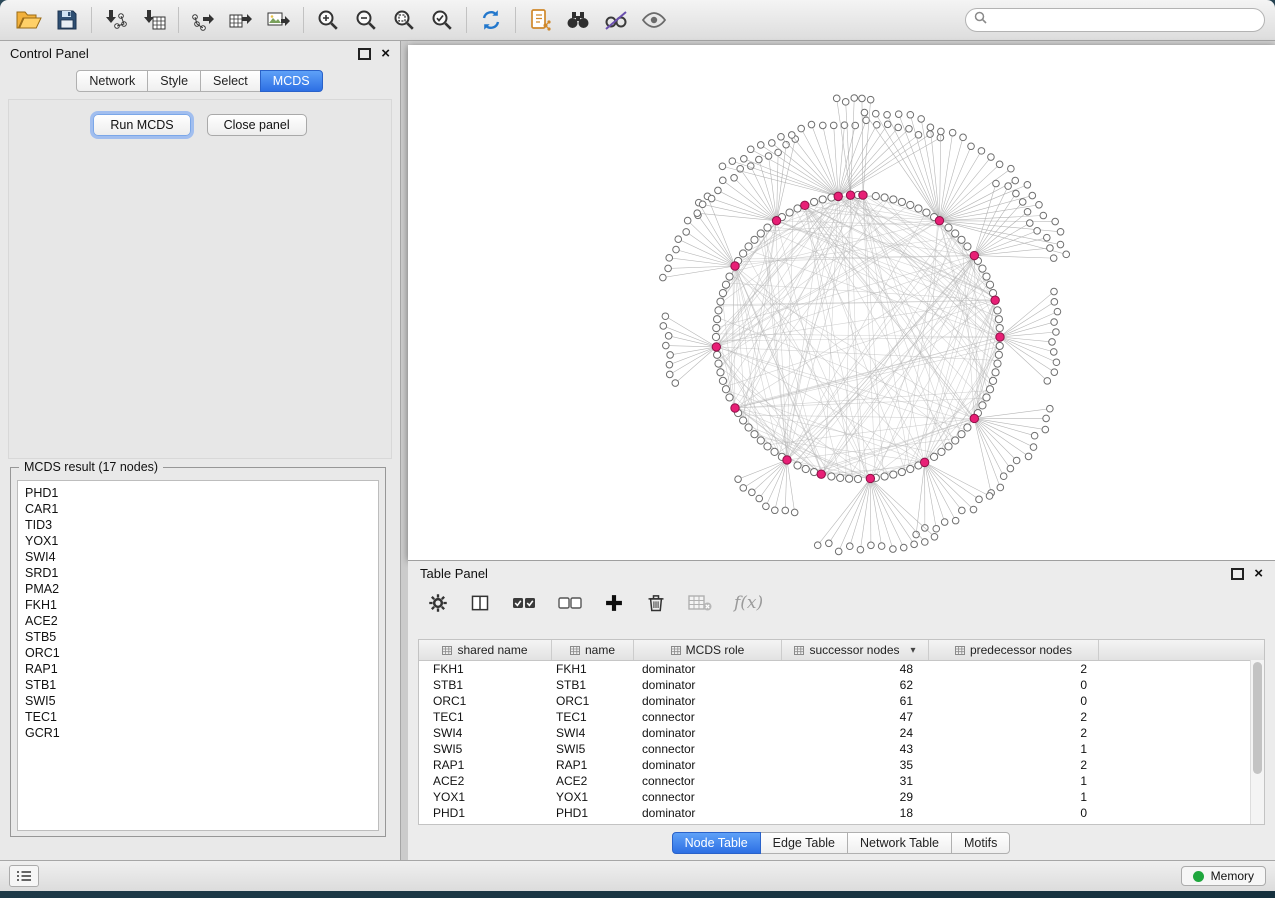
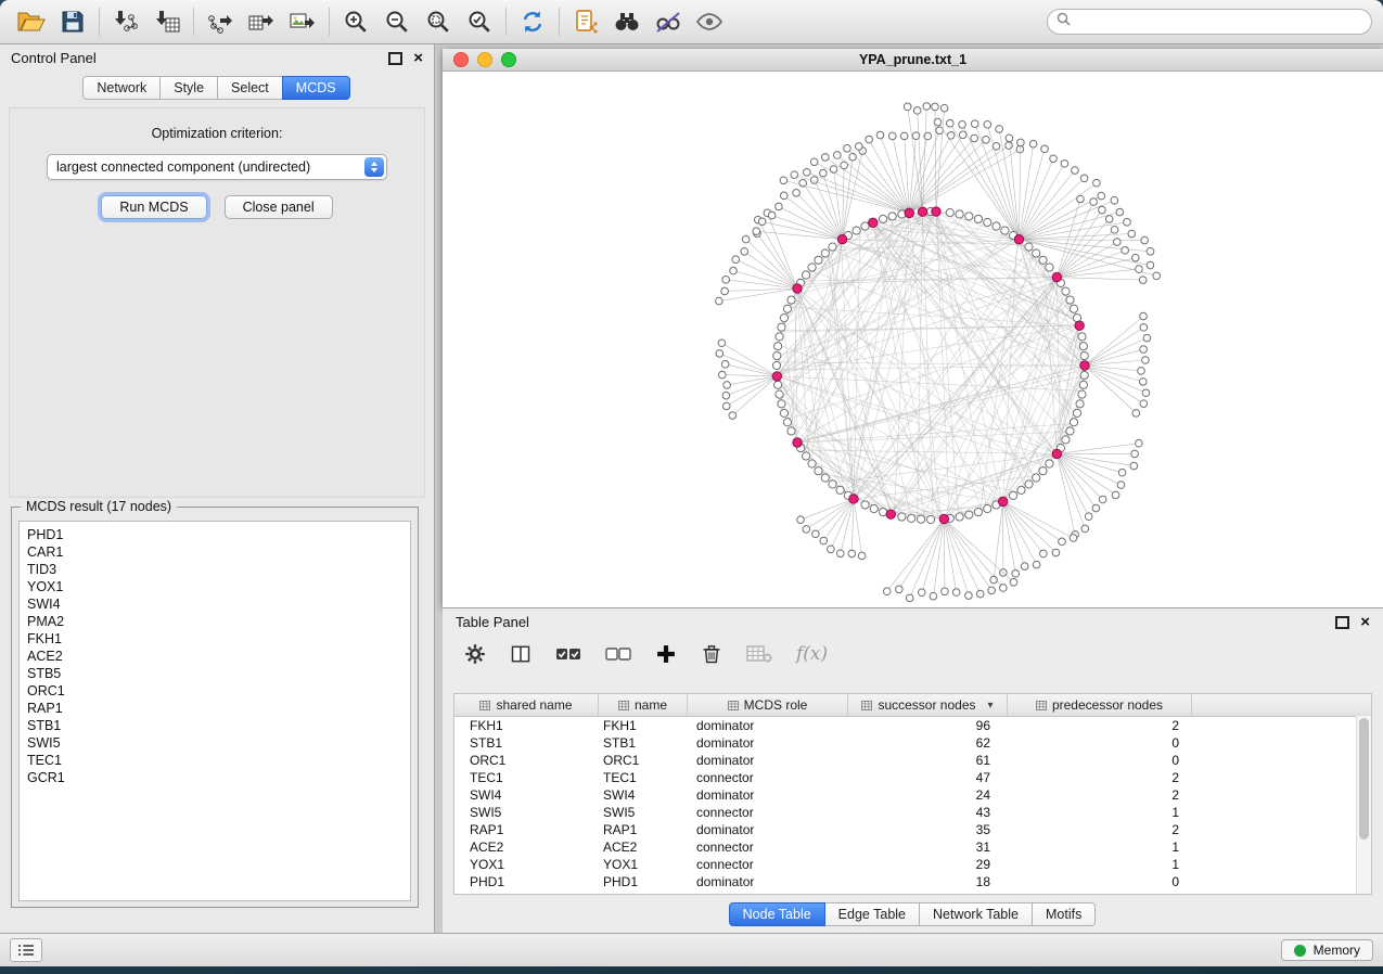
  Control Panel
  ×
  Network
  Style
  Select
  MCDS
+ Optimization criterion:
+ largest connected component (undirected)
  Run MCDS
  Close panel
  MCDS result (17 nodes)
  PHD1
  CAR1
  TID3
  YOX1
  SWI4
- SRD1
  PMA2
  FKH1
  ACE2
  STB5
  ORC1
  RAP1
  STB1
  SWI5
  TEC1
  GCR1
+ YPA_prune.txt_1
  Table Panel
  ×
  f(x)
  shared name
  name
  MCDS role
  successor nodes
  ▾
  predecessor nodes
  FKH1
  FKH1
  dominator
- 48
+ 96
  2
  STB1
  STB1
  dominator
  62
  0
  ORC1
  ORC1
  dominator
  61
  0
  TEC1
  TEC1
  connector
  47
  2
  SWI4
  SWI4
  dominator
  24
  2
  SWI5
  SWI5
  connector
  43
  1
  RAP1
  RAP1
  dominator
  35
  2
  ACE2
  ACE2
  connector
  31
  1
  YOX1
  YOX1
  connector
  29
  1
  PHD1
  PHD1
  dominator
  18
  0
  Node Table
  Edge Table
  Network Table
  Motifs
  Memory
